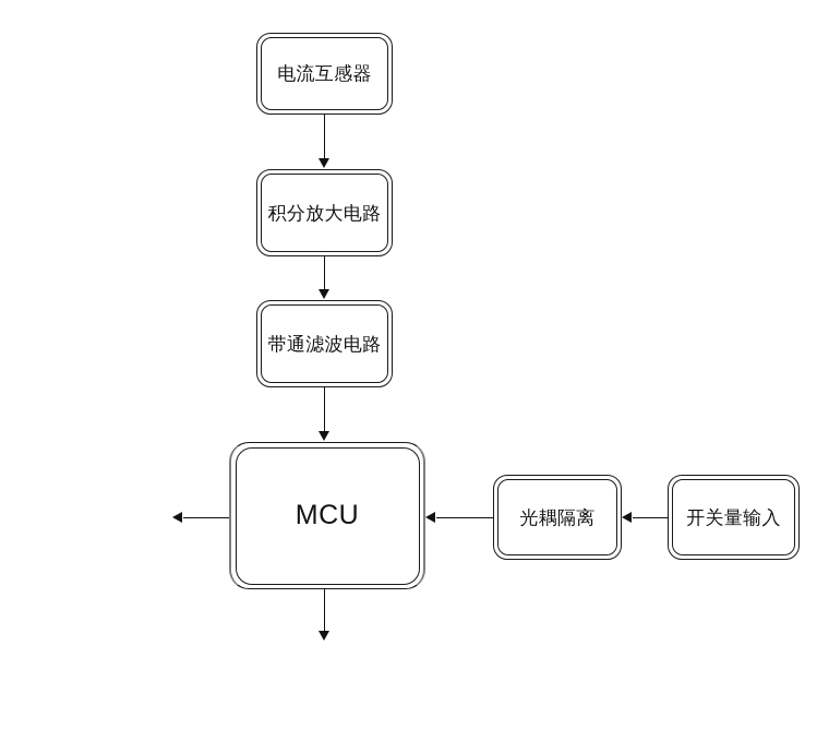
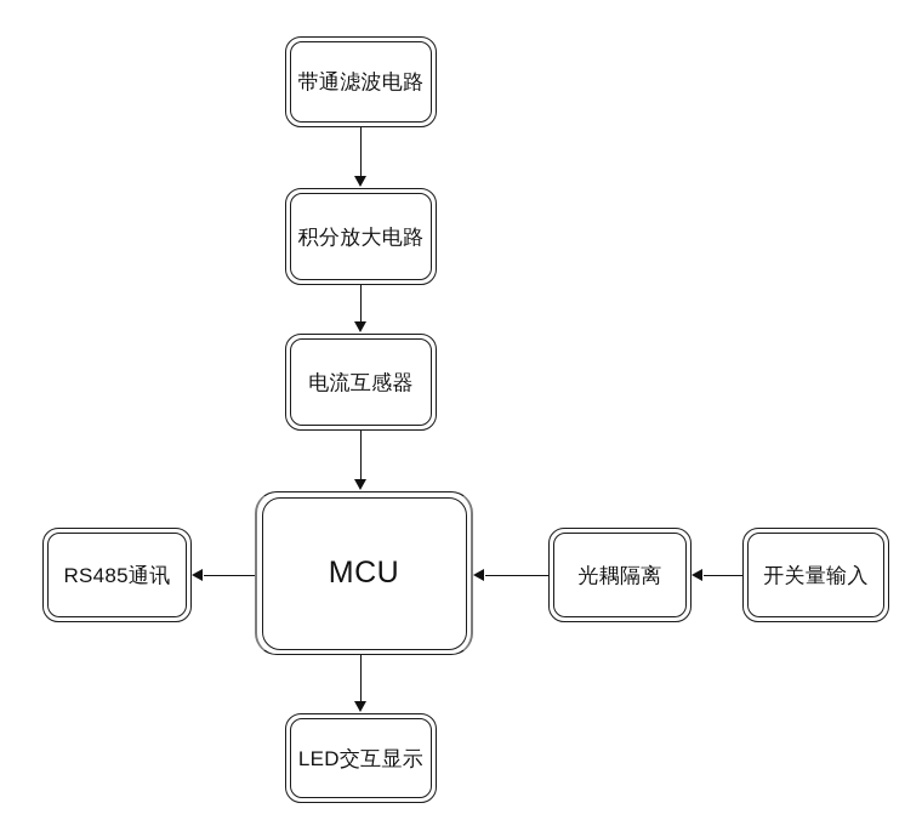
- 电流互感器
+ 带通滤波电路
  积分放大电路
- 带通滤波电路
+ 电流互感器
  MCU
+ RS485通讯
  光耦隔离
  开关量输入
+ LED交互显示
